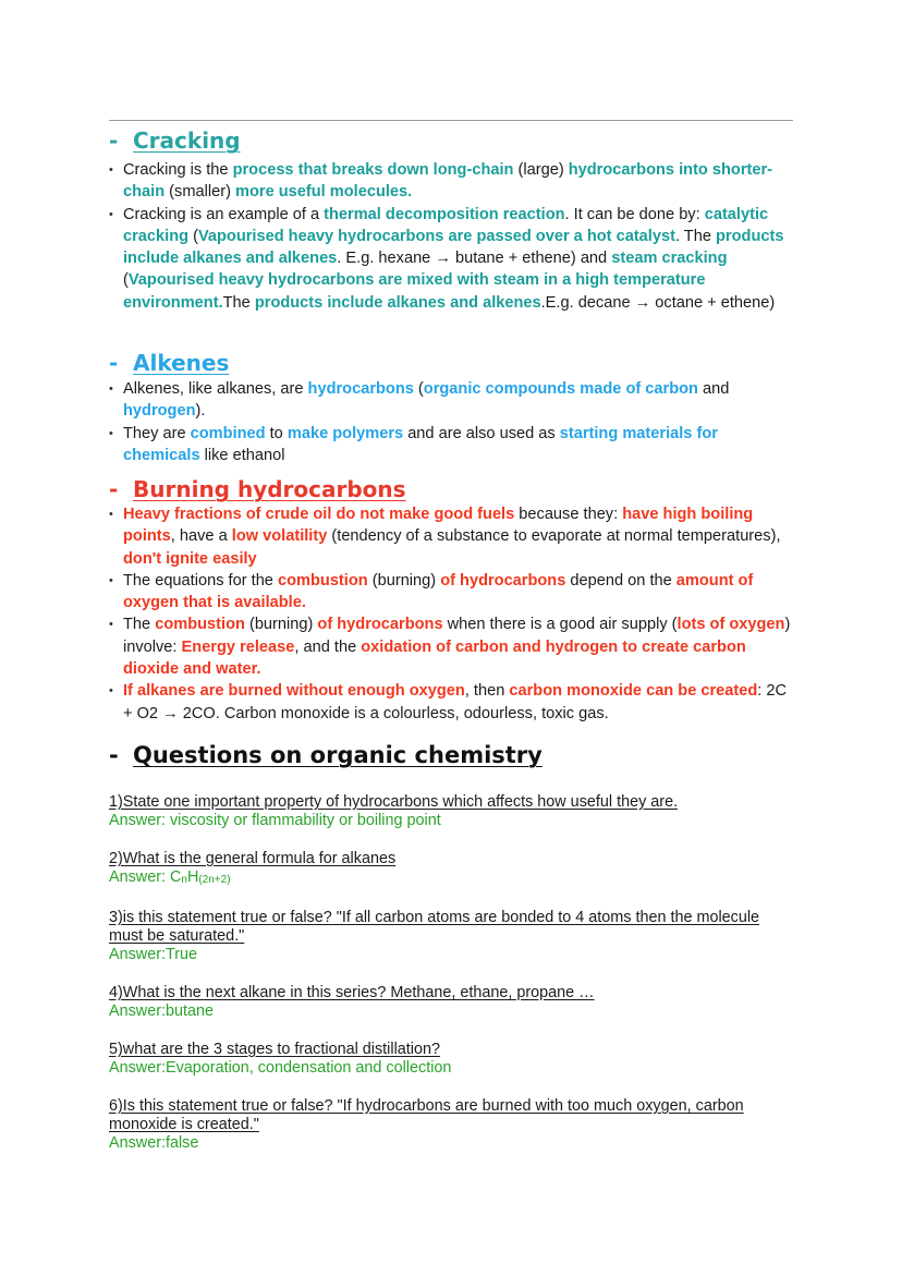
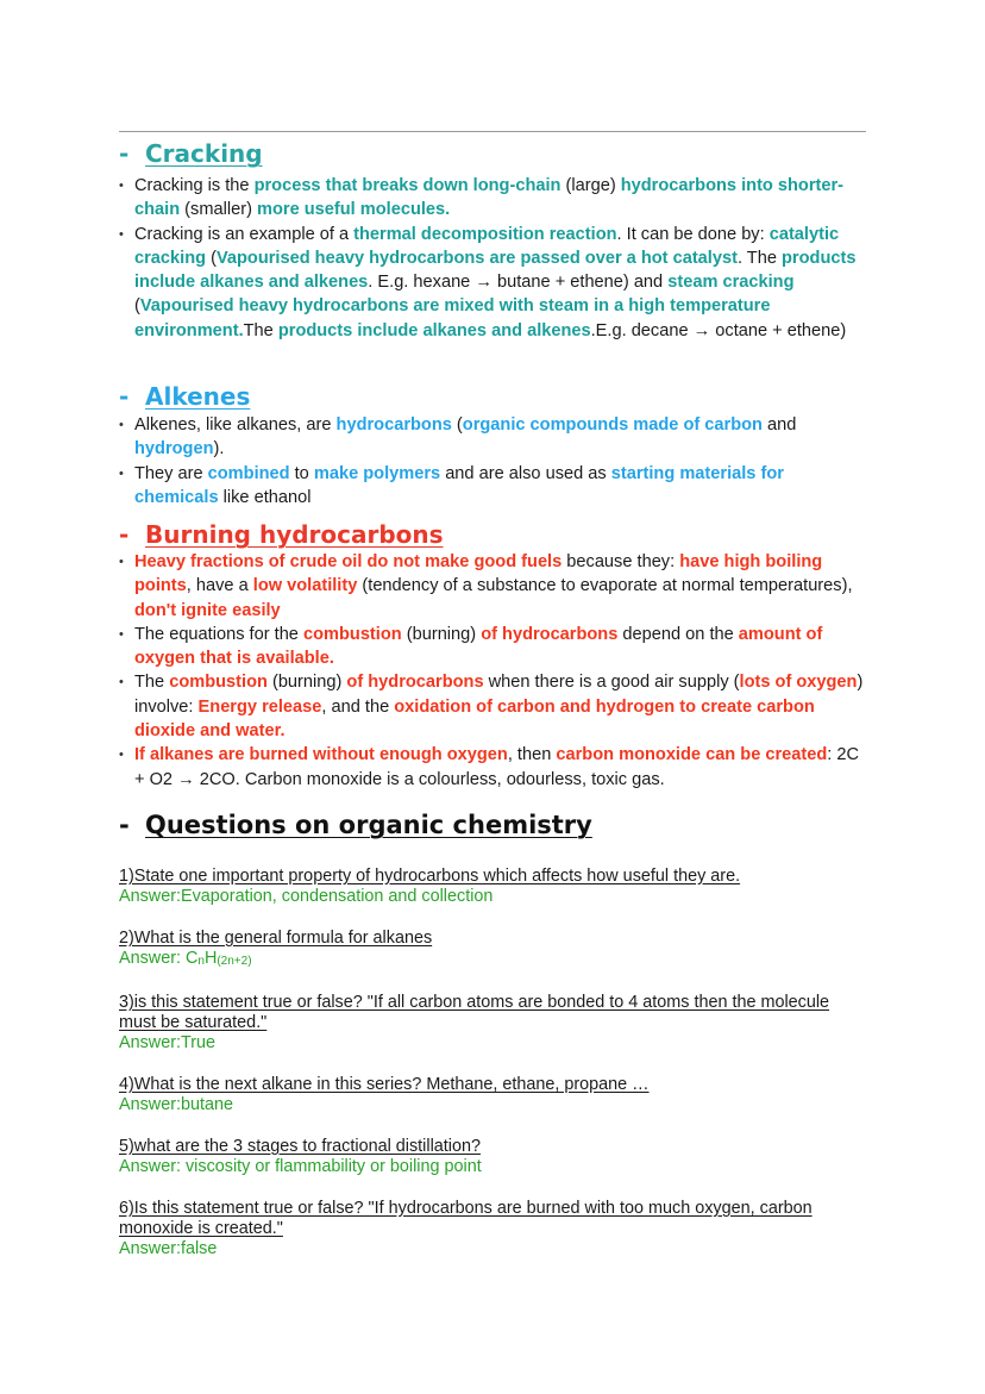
  -
  Cracking
  Cracking is the process that breaks down long-chain (large) hydrocarbons into shorter-chain (smaller) more useful molecules.
  Cracking is an example of a thermal decomposition reaction. It can be done by: catalytic cracking (Vapourised heavy hydrocarbons are passed over a hot catalyst. The products include alkanes and alkenes. E.g. hexane → butane + ethene) and steam cracking (Vapourised heavy hydrocarbons are mixed with steam in a high temperature environment.The products include alkanes and alkenes.E.g. decane → octane + ethene)
  -
  Alkenes
  Alkenes, like alkanes, are hydrocarbons (organic compounds made of carbon and hydrogen).
  They are combined to make polymers and are also used as starting materials for chemicals like ethanol
  -
  Burning hydrocarbons
  Heavy fractions of crude oil do not make good fuels because they: have high boiling points, have a low volatility (tendency of a substance to evaporate at normal temperatures), don't ignite easily
  The equations for the combustion (burning) of hydrocarbons depend on the amount of oxygen that is available.
  The combustion (burning) of hydrocarbons when there is a good air supply (lots of oxygen) involve: Energy release, and the oxidation of carbon and hydrogen to create carbon dioxide and water.
  If alkanes are burned without enough oxygen, then carbon monoxide can be created: 2C + O2 → 2CO. Carbon monoxide is a colourless, odourless, toxic gas.
  -
  Questions on organic chemistry
  1)State one important property of hydrocarbons which affects how useful they are.
- Answer: viscosity or flammability or boiling point
+ Answer:Evaporation, condensation and collection
  2)What is the general formula for alkanes
  Answer: CnH(2n+2)
  3)is this statement true or false? "If all carbon atoms are bonded to 4 atoms then the molecule must be saturated."
  Answer:True
  4)What is the next alkane in this series? Methane, ethane, propane …
  Answer:butane
  5)what are the 3 stages to fractional distillation?
- Answer:Evaporation, condensation and collection
+ Answer: viscosity or flammability or boiling point
  6)Is this statement true or false? "If hydrocarbons are burned with too much oxygen, carbon monoxide is created."
  Answer:false
